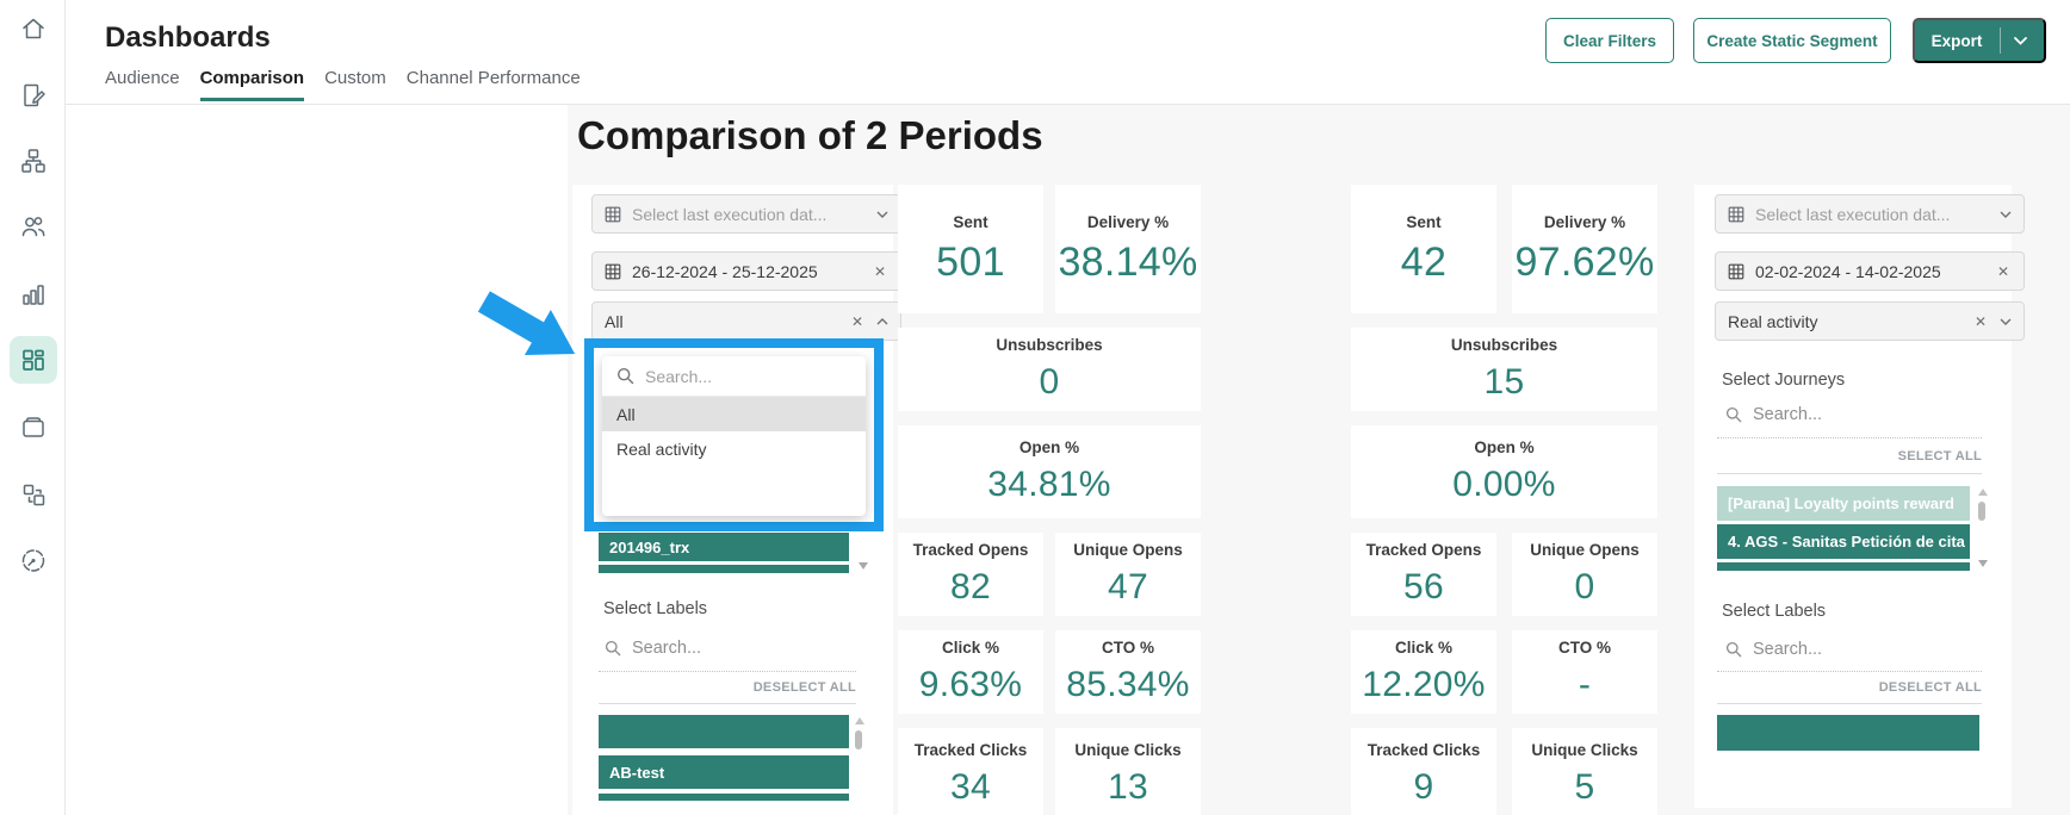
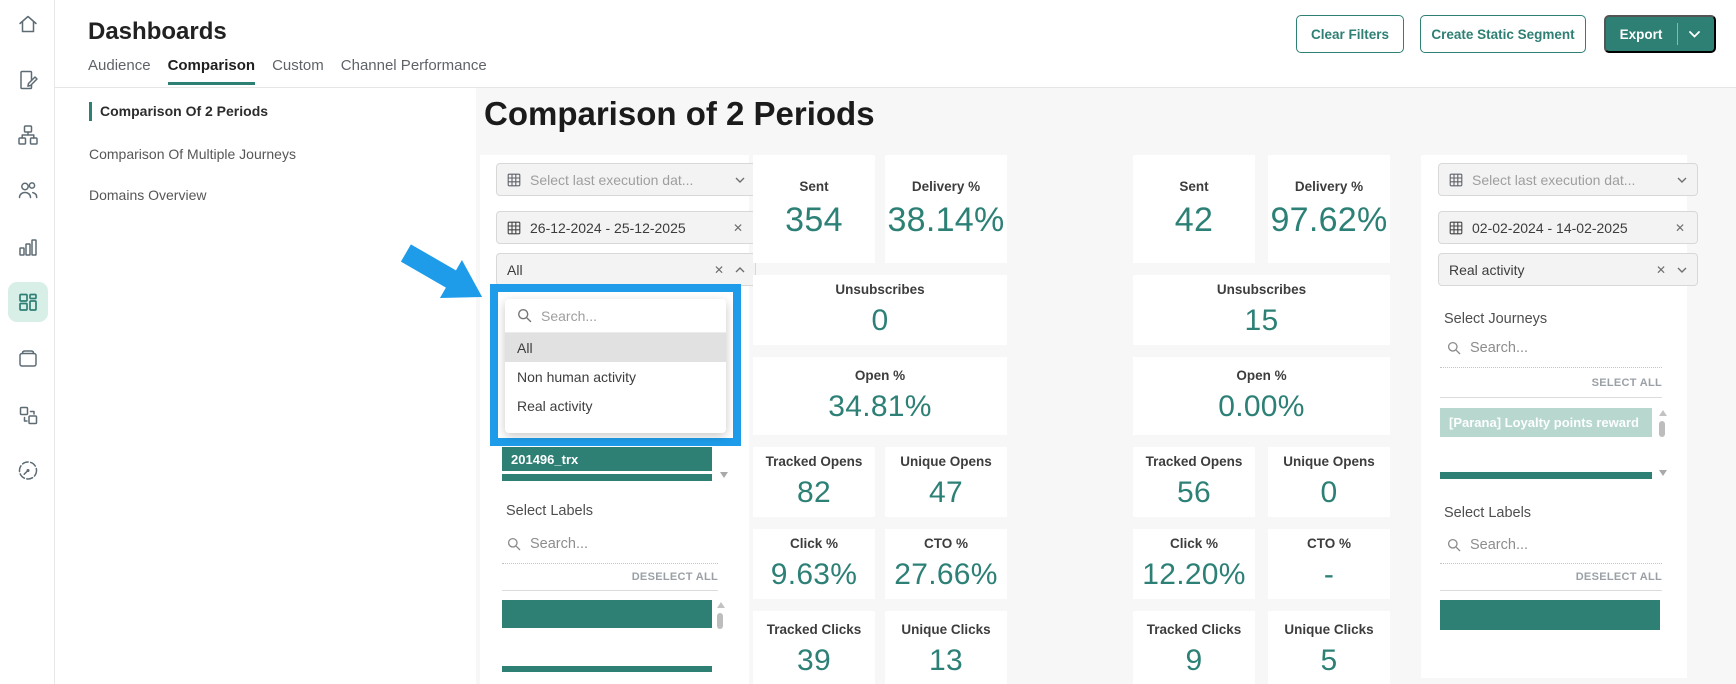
  Dashboards
  Audience
  Comparison
  Custom
  Channel Performance
  Clear Filters
  Create Static Segment
  Export
+ Comparison Of 2 Periods
+ Comparison Of Multiple Journeys
+ Domains Overview
  Comparison of 2 Periods
  Select last execution dat...
  26-12-2024 - 25-12-2025
  ✕
  All
  ✕
  201496_trx
  Select Labels
  Search...
  DESELECT ALL
- AB-test
  Sent
- 501
+ 354
  Delivery %
  38.14%
  Unsubscribes
  0
  Open %
  34.81%
  Tracked Opens
  82
  Unique Opens
  47
  Click %
  9.63%
  CTO %
- 85.34%
+ 27.66%
  Tracked Clicks
- 34
+ 39
  Unique Clicks
  13
  Sent
  42
  Delivery %
  97.62%
  Unsubscribes
  15
  Open %
  0.00%
  Tracked Opens
  56
  Unique Opens
  0
  Click %
  12.20%
  CTO %
  -
  Tracked Clicks
  9
  Unique Clicks
  5
  Select last execution dat...
  02-02-2024 - 14-02-2025
  ✕
  Real activity
  ✕
  Select Journeys
  Search...
  SELECT ALL
  [Parana] Loyalty points reward
- 4. AGS - Sanitas Petición de cita
  Select Labels
  Search...
  DESELECT ALL
  Search...
  All
+ Non human activity
  Real activity
